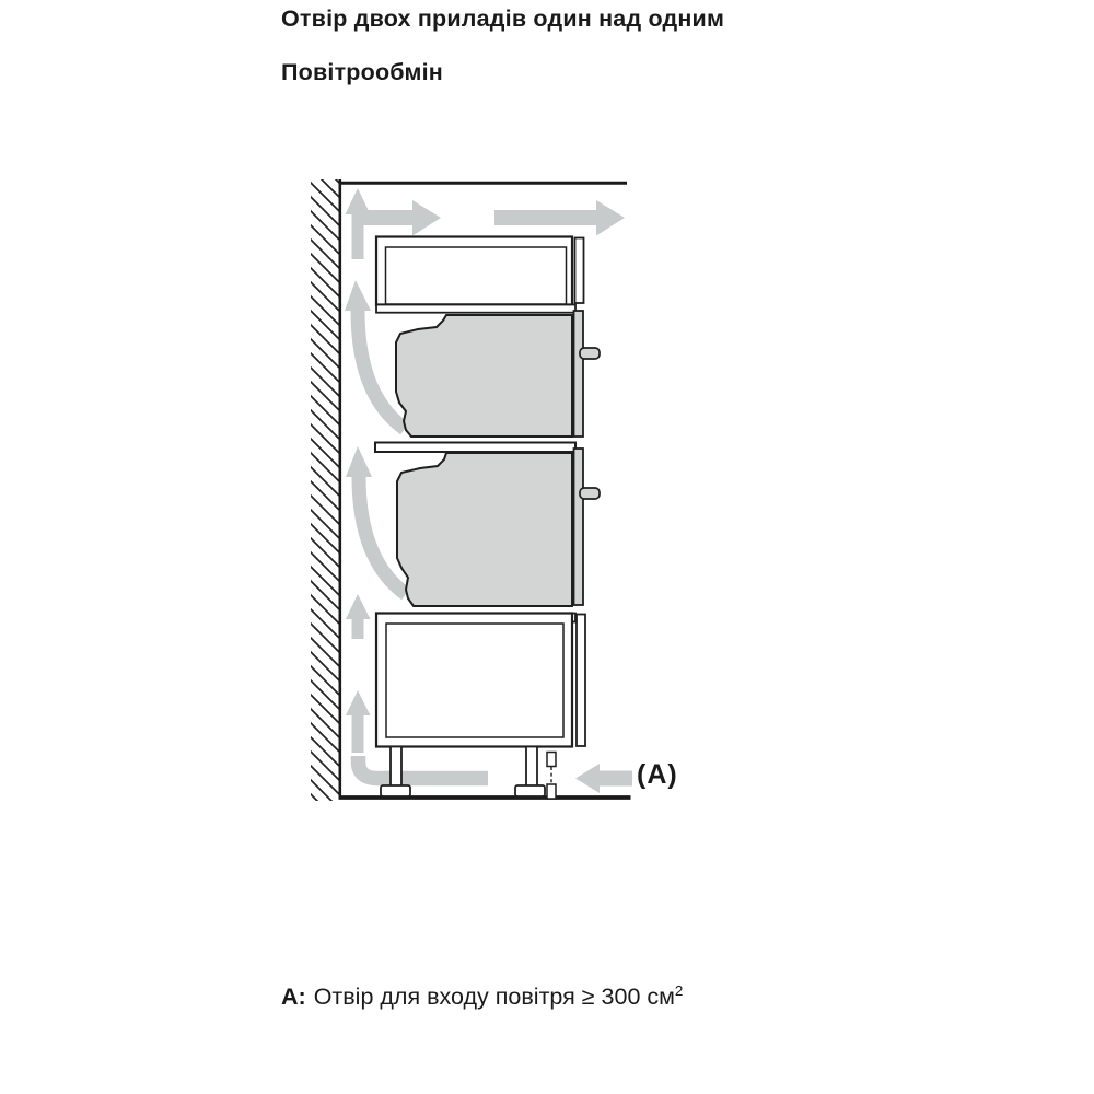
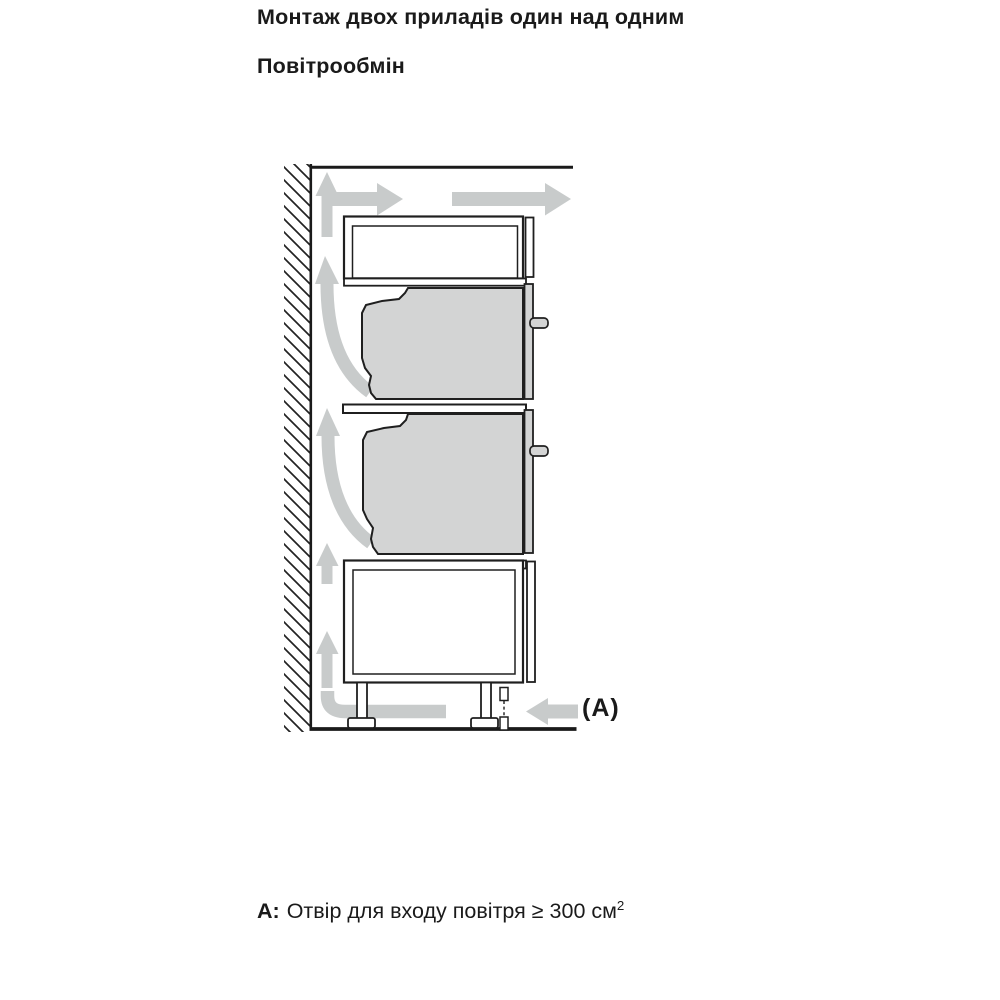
- Отвір двох приладів один над одним
+ Монтаж двох приладів один над одним
  Повітрообмін
  (A)
  A: Отвір для входу повітря ≥ 300 см2
